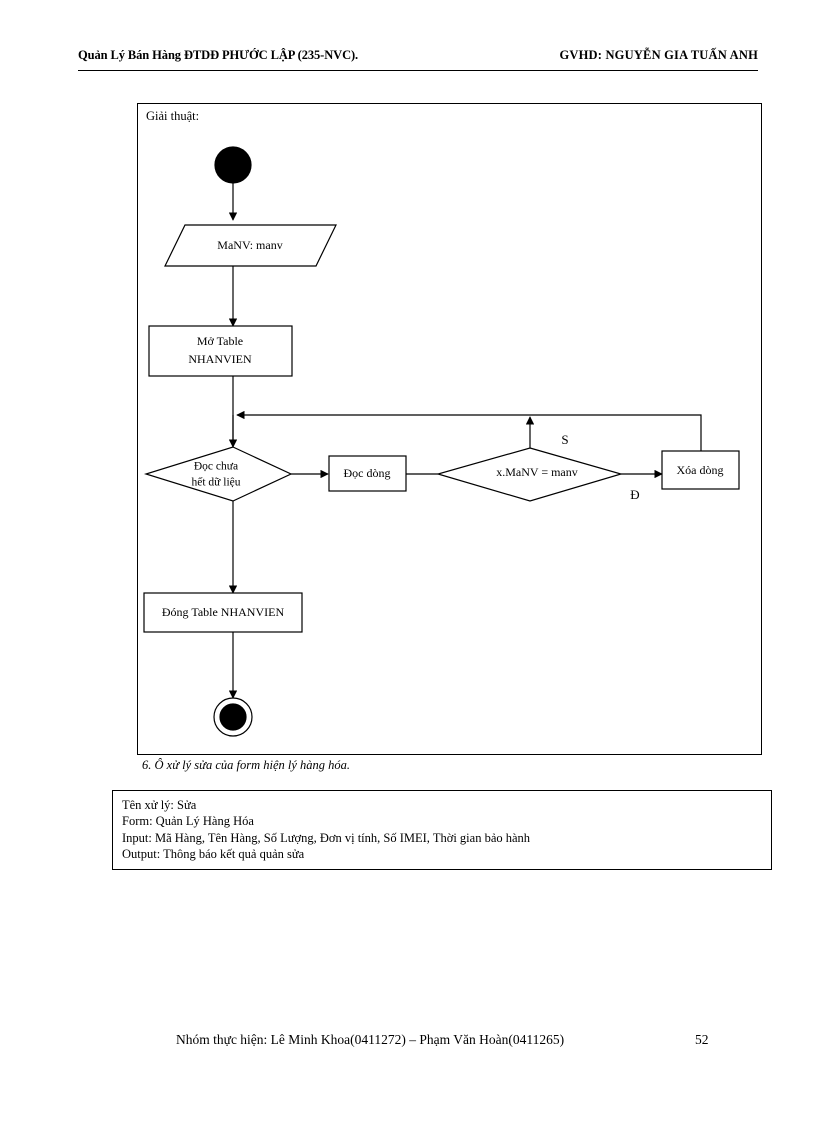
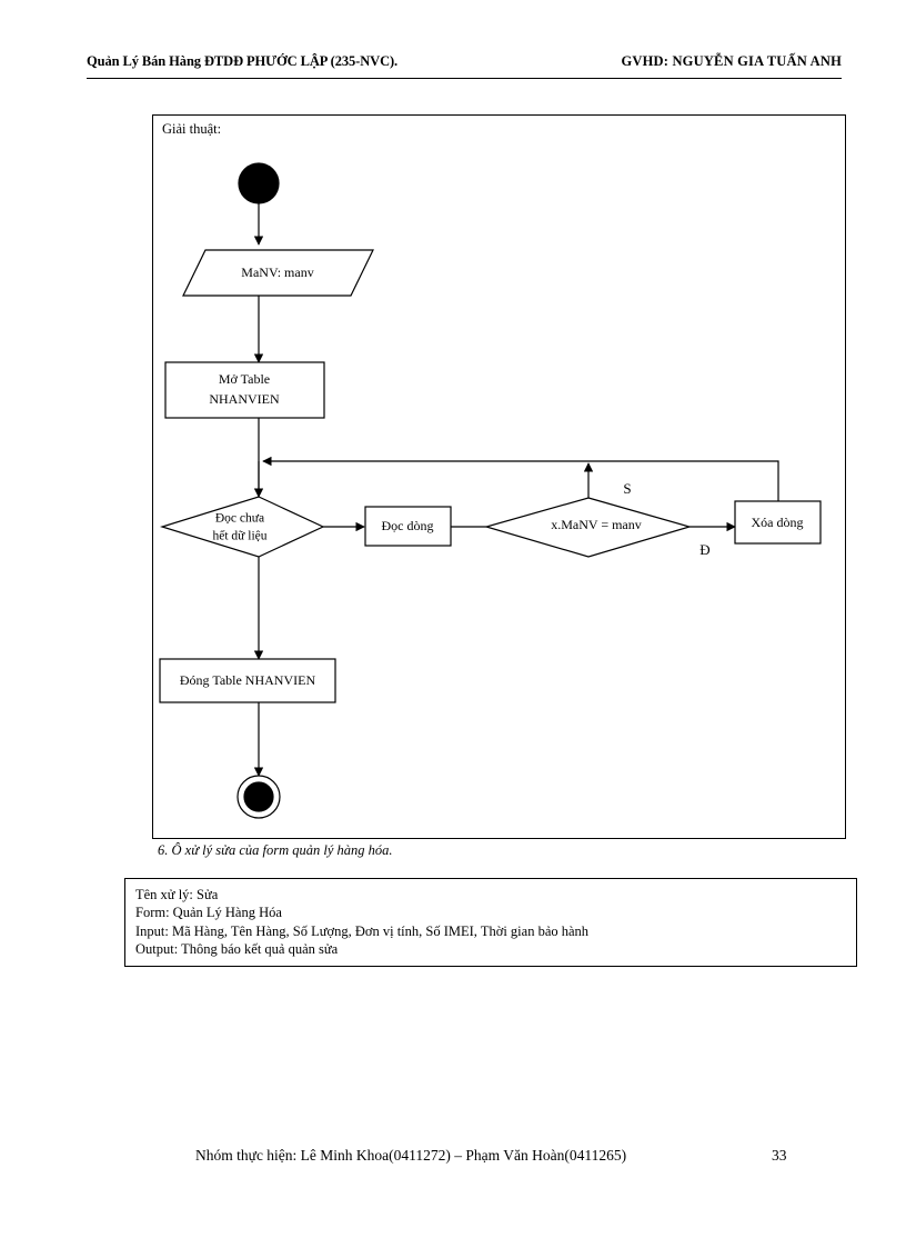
  Quản Lý Bán Hàng ĐTDĐ PHƯỚC LẬP (235-NVC).
  GVHD: NGUYỄN GIA TUẤN ANH
  Giải thuật:
  MaNV: manv
  Mở Table
  NHANVIEN
  Đọc chưa
  hết dữ liệu
  Đọc dòng
  x.MaNV = manv
  Xóa dòng
  Đóng Table NHANVIEN
  S
  Đ
- 6. Ô xử lý sửa của form hiện lý hàng hóa.
+ 6. Ô xử lý sửa của form quản lý hàng hóa.
  Tên xử lý: Sửa
  Form: Quản Lý Hàng Hóa
  Input: Mã Hàng, Tên Hàng, Số Lượng, Đơn vị tính, Số IMEI, Thời gian bảo hành
  Output: Thông báo kết quả quản sửa
  Nhóm thực hiện: Lê Minh Khoa(0411272) – Phạm Văn Hoàn(0411265)
- 52
+ 33
